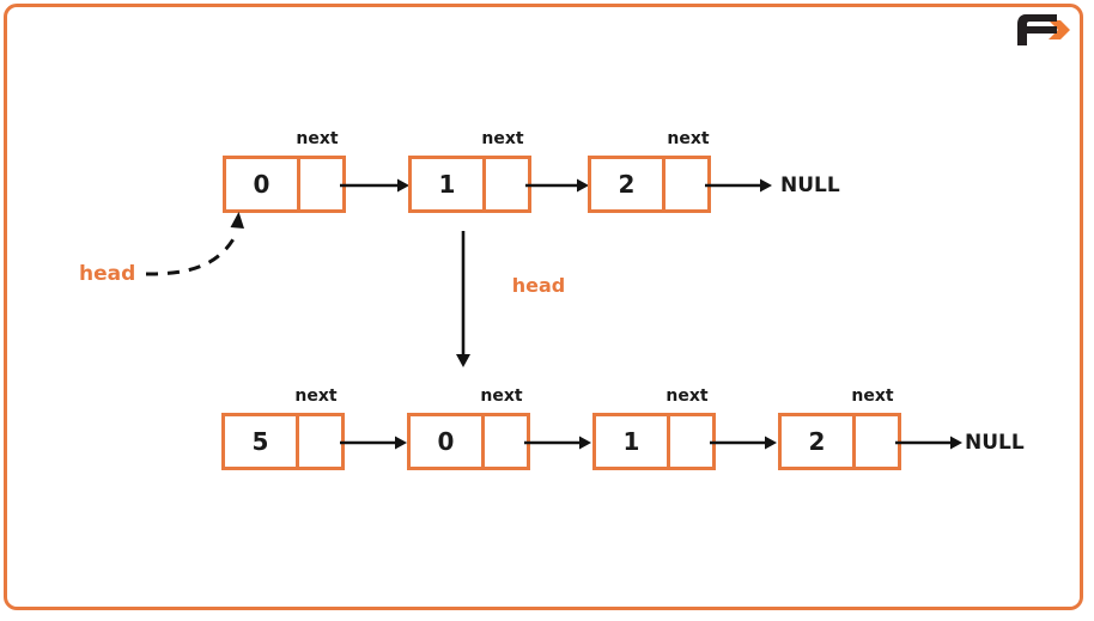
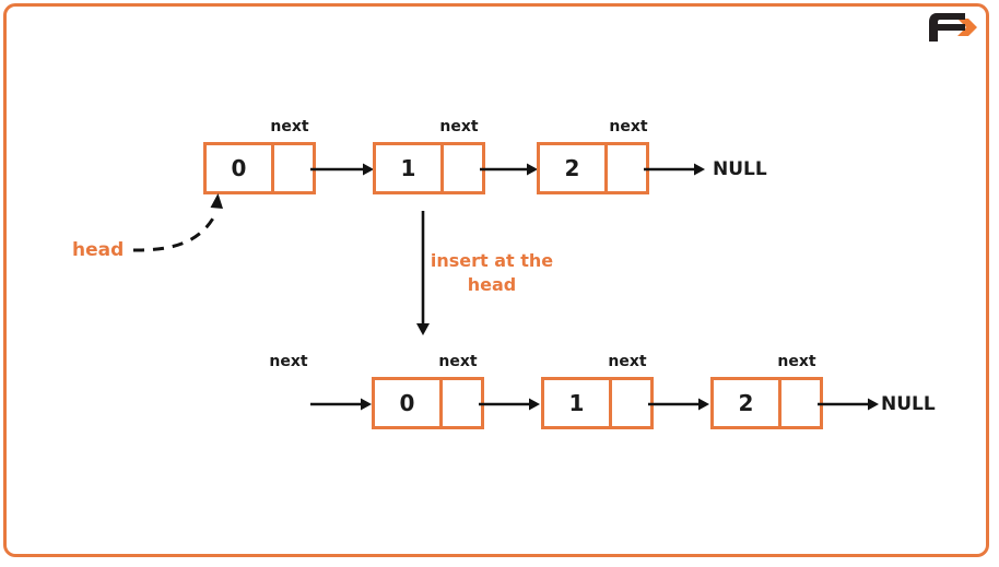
  next
  0
  next
  1
  next
  2
  NULL
  head
+ insert at the
  head
  next
- 5
  next
  0
  next
  1
  next
  2
  NULL
